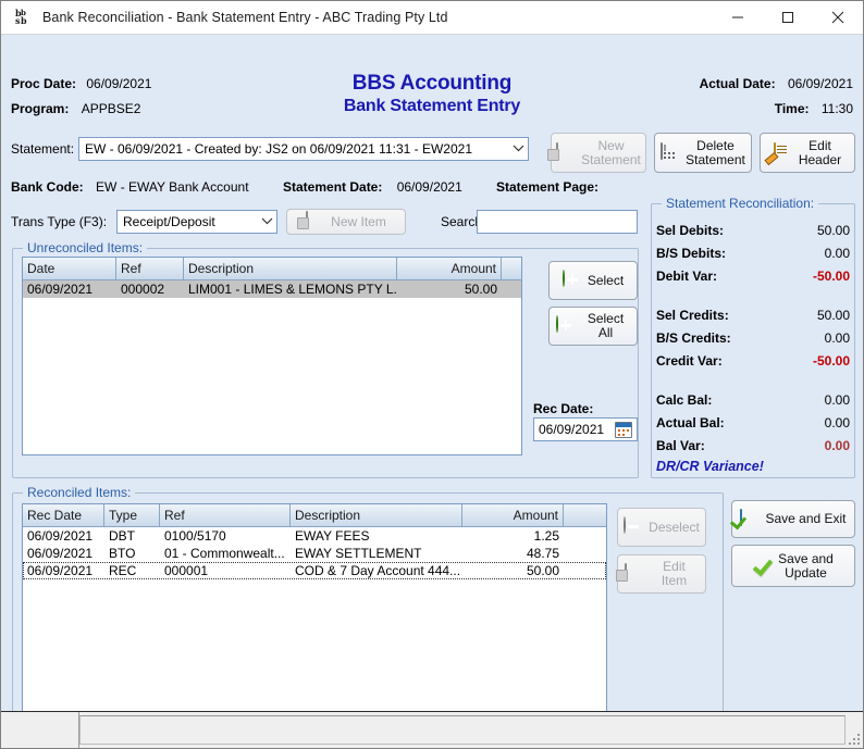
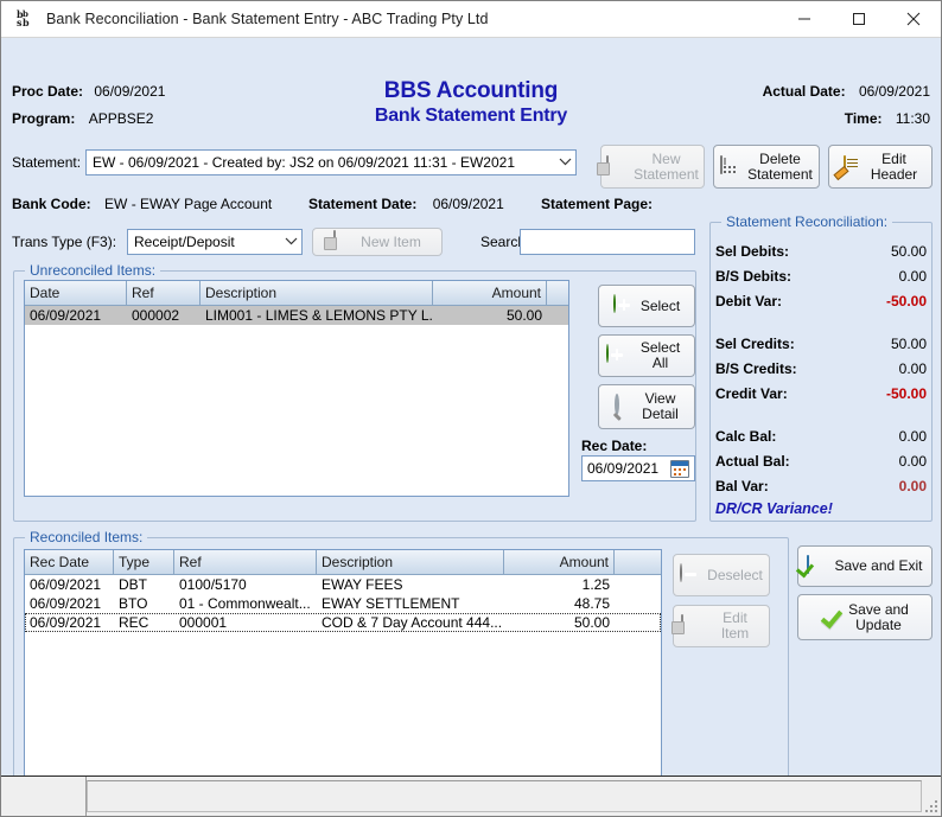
  b
  b
  s
  b
  Bank Reconciliation - Bank Statement Entry - ABC Trading Pty Ltd
  Proc Date: 06/09/2021
  Program: APPBSE2
  BBS Accounting
  Bank Statement Entry
  Actual Date: 06/09/2021
  Time: 11:30
  Statement:
  EW - 06/09/2021 - Created by: JS2 on 06/09/2021 11:31 - EW2021
  New
  Statement
  Delete
  Statement
  Edit
  Header
- Bank Code: EW - EWAY Bank Account
+ Bank Code: EW - EWAY Page Account
  Statement Date: 06/09/2021
  Statement Page:
  Trans Type (F3):
  Receipt/Deposit
  New Item
  Searc
  Unreconciled Items:
  Date
  Ref
  Description
  Amount
  06/09/2021
  000002
  LIM001 - LIMES & LEMONS PTY L.
  50.00
  Select
  Select All
+ View
+ Detail
  Rec Date:
  06/09/2021
  Statement Reconciliation:
  Sel Debits:
  50.00
  B/S Debits:
  0.00
  Debit Var:
  -50.00
  Sel Credits:
  50.00
  B/S Credits:
  0.00
  Credit Var:
  -50.00
  Calc Bal:
  0.00
  Actual Bal:
  0.00
  Bal Var:
  0.00
  DR/CR Variance!
  Reconciled Items:
  Rec Date
  Type
  Ref
  Description
  Amount
  06/09/2021
  DBT
  0100/5170
  EWAY FEES
  1.25
  06/09/2021
  BTO
  01 - Commonwealt...
  EWAY SETTLEMENT
  48.75
  06/09/2021
  REC
  000001
  COD & 7 Day Account 444...
  50.00
  Deselect
  Edit Item
  Save and Exit
  Save and
  Update
